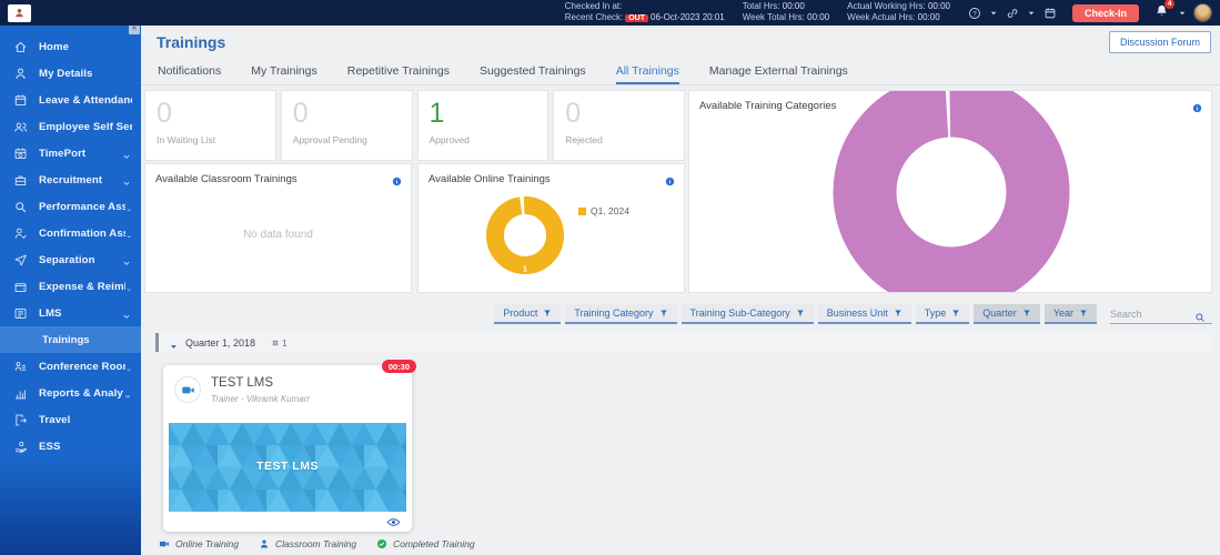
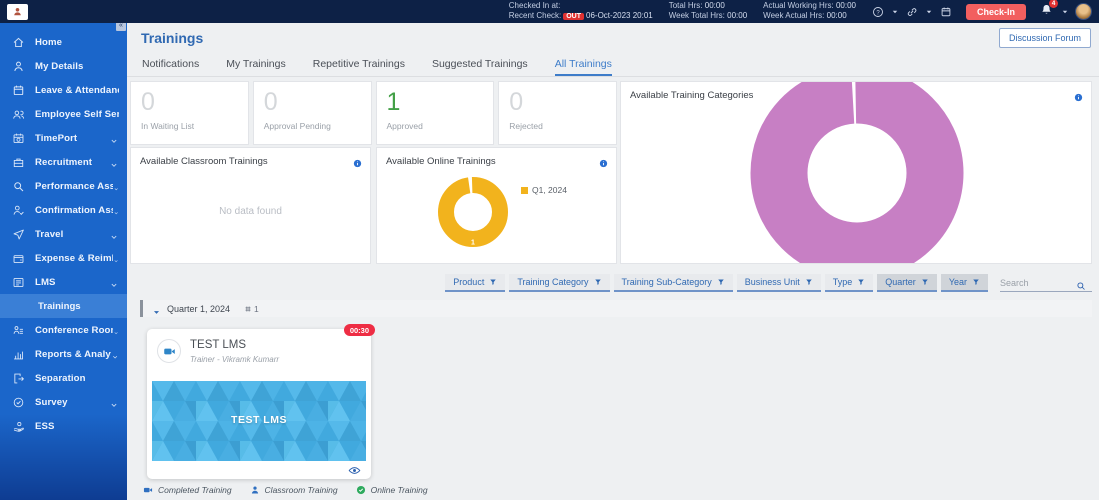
  Checked In at:
  Recent Check: 06-Oct-2023 20:01
  Total Hrs: 00:00
  Week Total Hrs: 00:00
  Actual Working Hrs: 00:00
  Week Actual Hrs: 00:00
  Check-In
  Home
  My Details
  Leave & Attendan
  Employee Self Ser
  TimePort
  Recruitment
- Separation
+ Travel
  LMS
  Trainings
  Reports & Analy
- Travel
+ Separation
+ Survey
  ESS
  Trainings
  Discussion Forum
  Notifications
  My Trainings
  Repetitive Trainings
  Suggested Trainings
  All Trainings
- Manage External Trainings
  0
  In Waiting List
  0
  Approval Pending
  1
  Approved
  0
  Rejected
  Available Classroom Trainings
  No data found
  Available Online Trainings
  Q1, 2024
  Available Training Categories
  Product
  Training Category
  Training Sub-Category
  Business Unit
  Type
  Quarter
  Year
  Search
- Quarter 1, 2018
+ Quarter 1, 2024
  1
  00:30
  TEST LMS
  Trainer - Vikramk Kumarr
  TEST LMS
- Online Training
+ Completed Training
  Classroom Training
- Completed Training
+ Online Training
